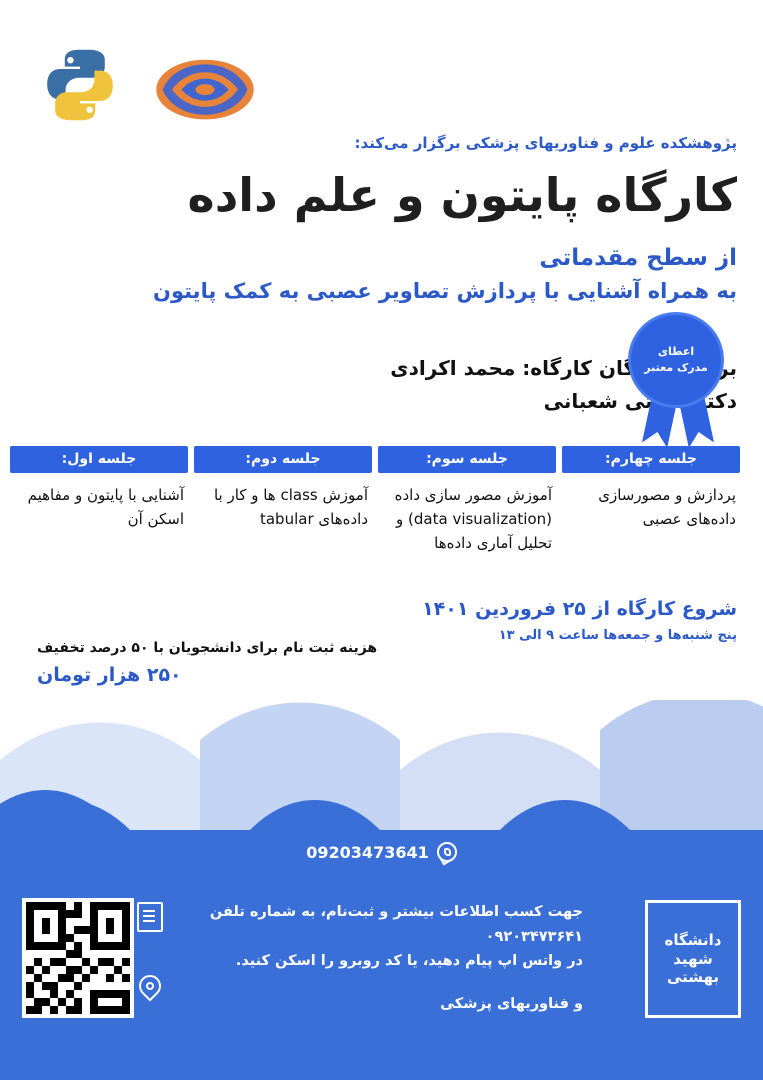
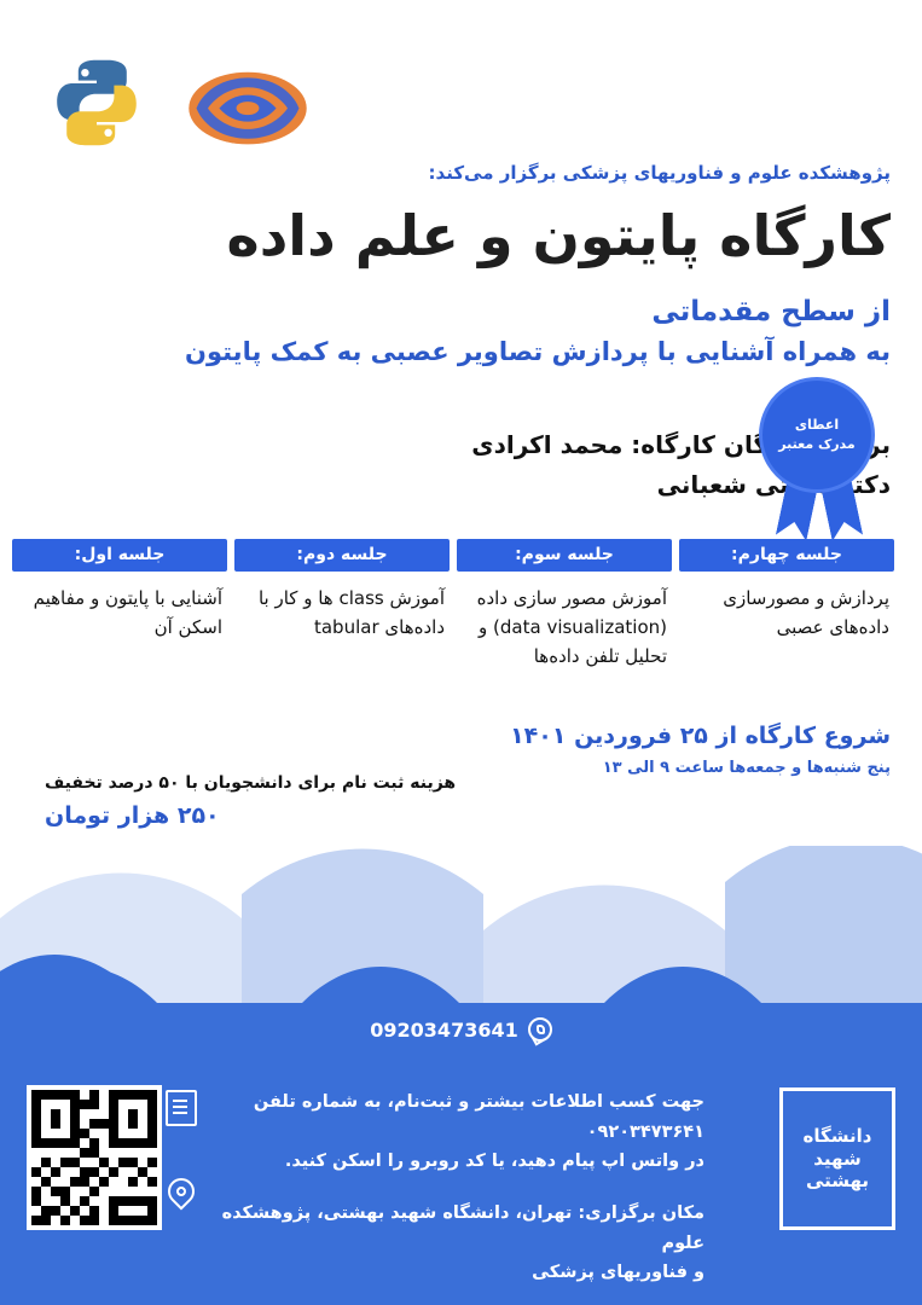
  پژوهشکده علوم و فناوریهای پزشکی برگزار می‌کند:
  کارگاه پایتون و علم داده
  از سطح مقدماتی
  به همراه آشنایی با پردازش تصاویر عصبی به کمک پایتون
  دکتتی شعبانی
  اعطای
  مدرک معتبر
  جلسه اول:
  آشنایی با پایتون و مفاهیم اسکن آن
  جلسه دوم:
  آموزش class ها و کار با داده‌های tabular
  جلسه سوم:
- آموزش مصور سازی داده (data visualization) و تحلیل آماری داده‌ها
+ آموزش مصور سازی داده (data visualization) و تحلیل تلفن داده‌ها
  جلسه چهارم:
  پردازش و مصورسازی داده‌های عصبی
  شروع کارگاه از ۲۵ فروردین ۱۴۰۱
  پنج شنبه‌ها و جمعه‌ها ساعت ۹ الی ۱۳
  هزینه ثبت نام برای دانشجویان با ۵۰ درصد تخفیف
  ۲۵۰ هزار تومان
  09203473641
  جهت کسب اطلاعات بیشتر و ثبت‌نام، به شماره تلفن ۰۹۲۰۳۴۷۳۶۴۱
  در واتس اپ پیام دهید، یا کد روبرو را اسکن کنید.
+ مکان برگزاری: تهران، دانشگاه شهید بهشتی، پژوهشکده علوم
  و فناوریهای پزشکی
  دانشگاه شهید بهشتی
